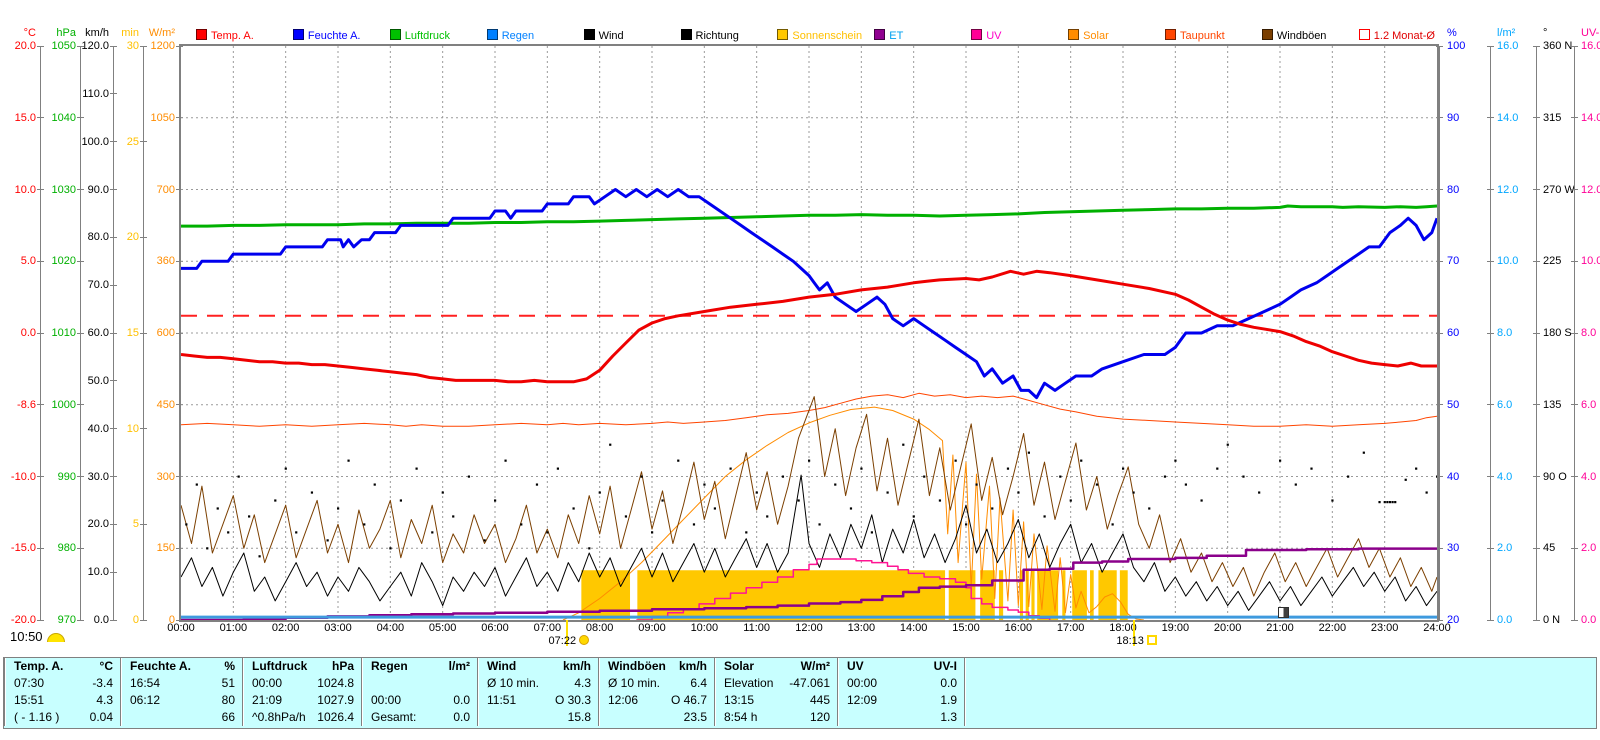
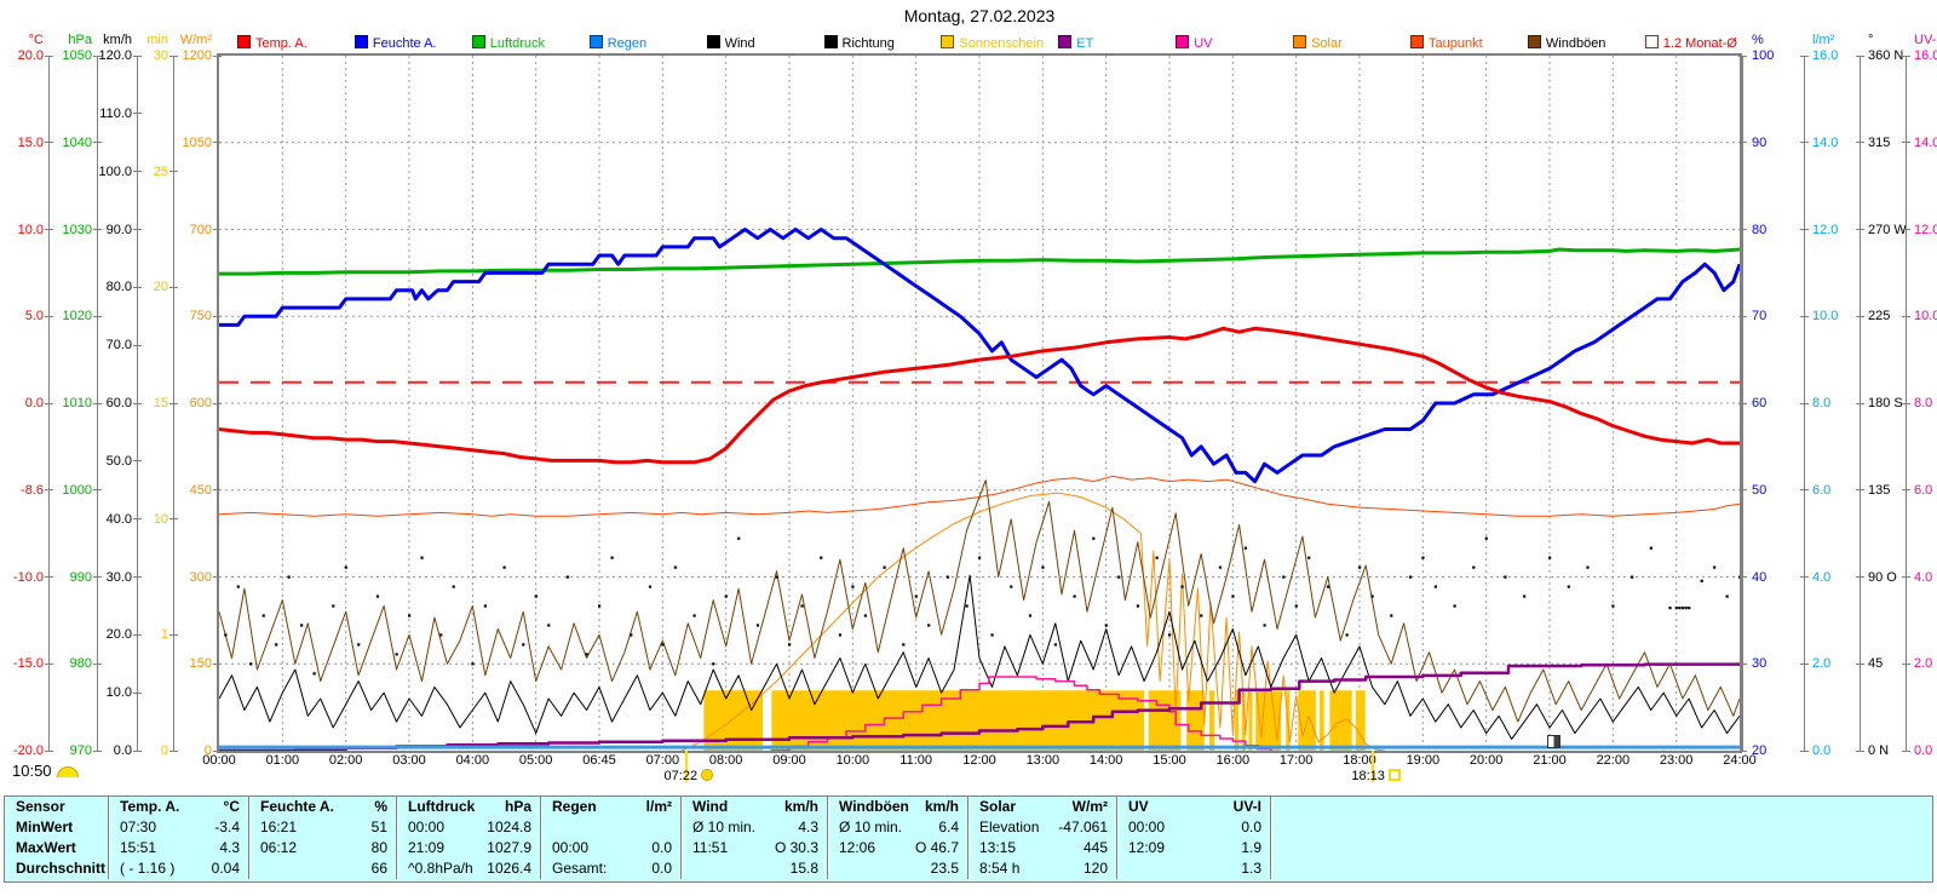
+ Montag, 27.02.2023
  Temp. A.
  Feuchte A.
  Luftdruck
  Regen
  Wind
  Richtung
  Sonnenschein
  ET
  UV
  Solar
  Taupunkt
  Windböen
  1.2 Monat-Ø
  °C
  20.0
  15.0
  10.0
  5.0
  0.0
  -8.6
  -10.0
  -15.0
  -20.0
  hPa
  1050
  1040
  1030
  1020
  1010
  1000
  990
  980
  970
  km/h
  120.0
  110.0
  100.0
  90.0
  80.0
  70.0
  60.0
  50.0
  40.0
  30.0
  20.0
  10.0
  0.0
  min
  30
  25
  20
  15
  10
- 5
+ 1
  0
  W/m²
  1200
  1050
  700
- 360
+ 750
  600
  450
  300
  150
  0
  %
  100
  90
  80
  70
  60
  50
  40
  30
  20
  l/m²
  16.0
  14.0
  12.0
  10.0
  8.0
  6.0
  4.0
  2.0
  0.0
  °
  360 N
  315
  270 W
  225
  180 S
  135
  90 O
  45
  0 N
  UV-
  16.0
  14.0
  12.0
  10.0
  8.0
  6.0
  4.0
  2.0
  0.0
  00:00
  01:00
  02:00
  03:00
  04:00
  05:00
- 06:00
+ 06:45
  07:00
  08:00
  09:00
  10:00
  11:00
  12:00
  13:00
  14:00
  15:00
  16:00
  17:00
  18:0
  19:00
  20:00
  21:00
  22:00
  23:00
  24:00
  10:50
  07:22
  18:13
+ Sensor
+ MinWert
+ MaxWert
+ Durchschnitt
  Temp. A.
  °C
  07:30
  -3.4
  15:51
  4.3
  ( - 1.16 )
  0.04
  Feuchte A.
  %
- 16:54
+ 16:21
  51
  06:12
  80
  66
  Luftdruck
  hPa
  00:00
  1024.8
  21:09
  1027.9
  ^0.8hPa/h
  1026.4
  Regen
  l/m²
  00:00
  0.0
  Gesamt:
  0.0
  Wind
  km/h
  Ø 10 min.
  4.3
  11:51
  O 30.3
  15.8
  Windböen
  km/h
  Ø 10 min.
  6.4
  12:06
  O 46.7
  23.5
  Solar
  W/m²
  Elevation
  -47.061
  13:15
  445
  8:54 h
  120
  UV
  UV-I
  00:00
  0.0
  12:09
  1.9
  1.3
